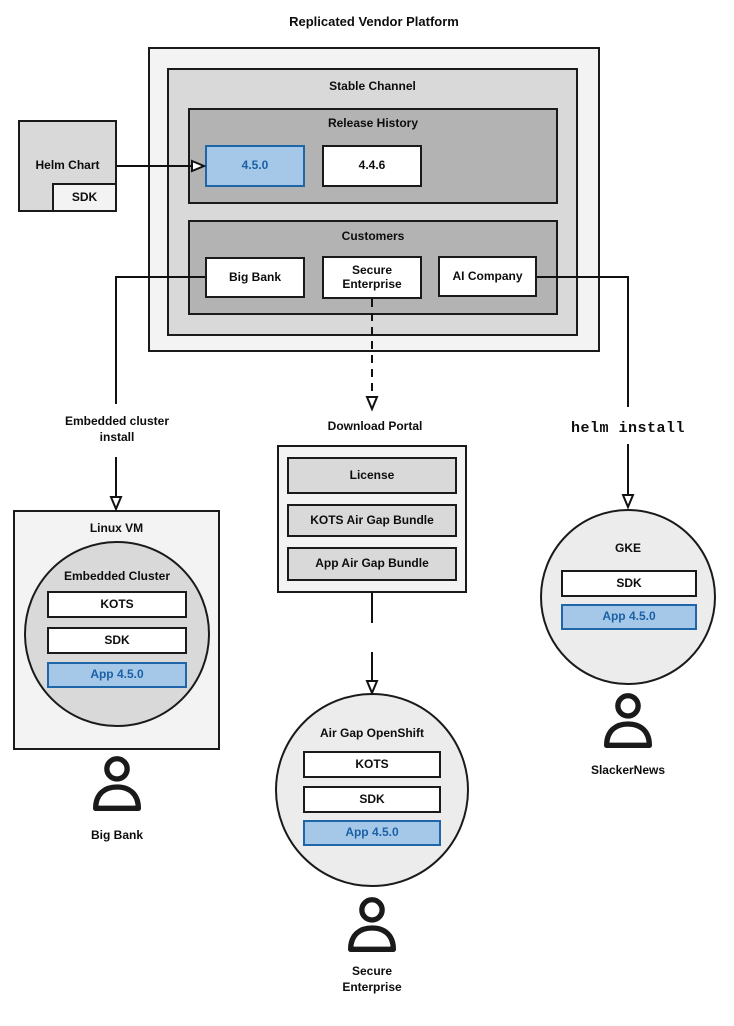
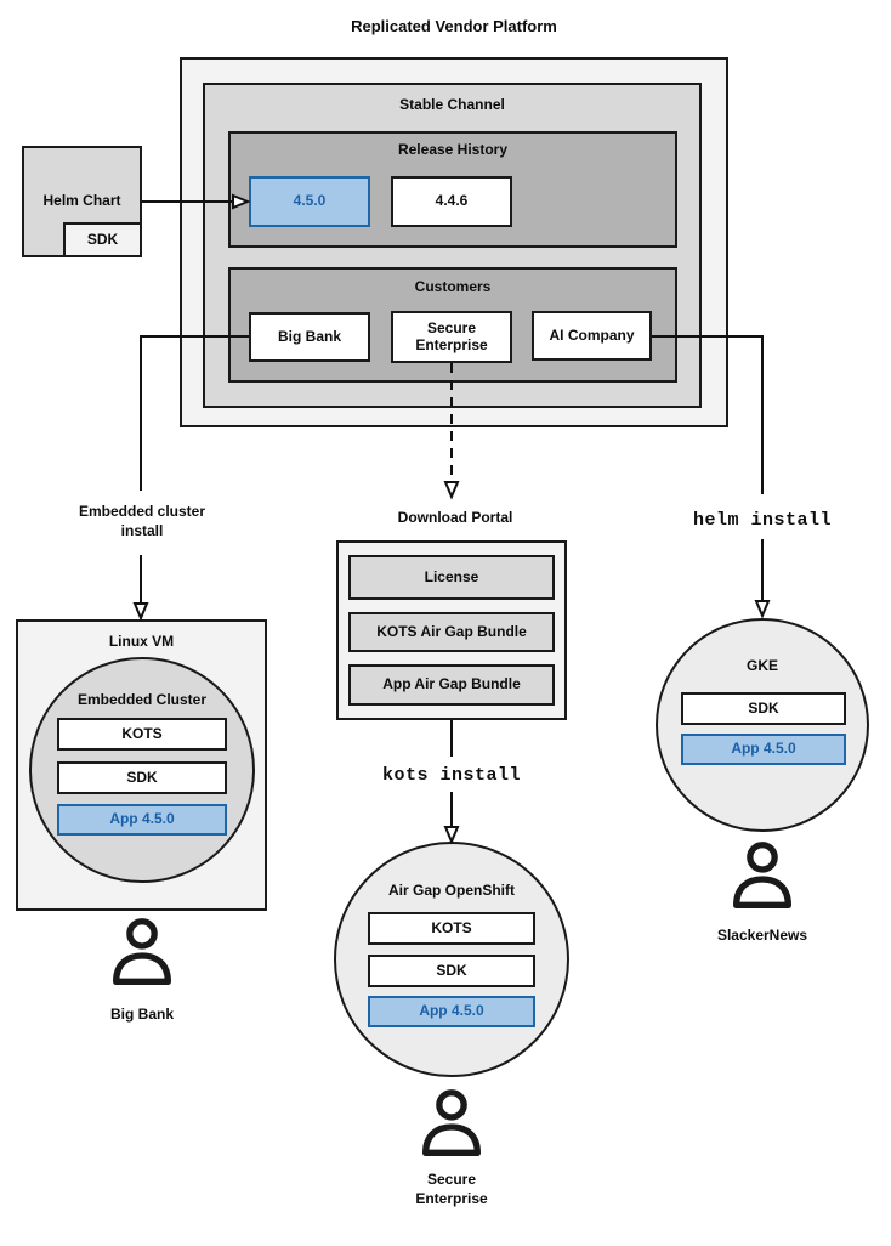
  Replicated Vendor Platform
  Stable Channel
  Release History
  4.5.0
  4.4.6
  Customers
  Big Bank
  Secure Enterprise
  AI Company
  Helm Chart
  SDK
  Download Portal
  License
  KOTS Air Gap Bundle
  App Air Gap Bundle
  Embedded cluster install
+ kots install
  helm install
  Linux VM
  Embedded Cluster
  KOTS
  SDK
  App 4.5.0
  Air Gap OpenShift
  KOTS
  SDK
  App 4.5.0
  GKE
  SDK
  App 4.5.0
  Big Bank
  Secure Enterprise
  SlackerNews
